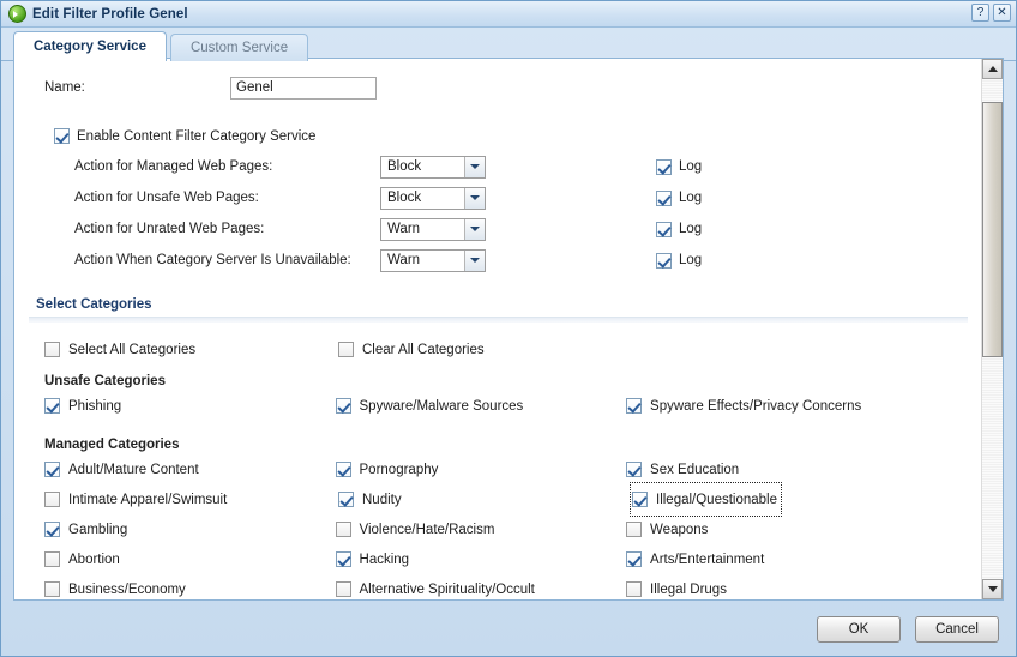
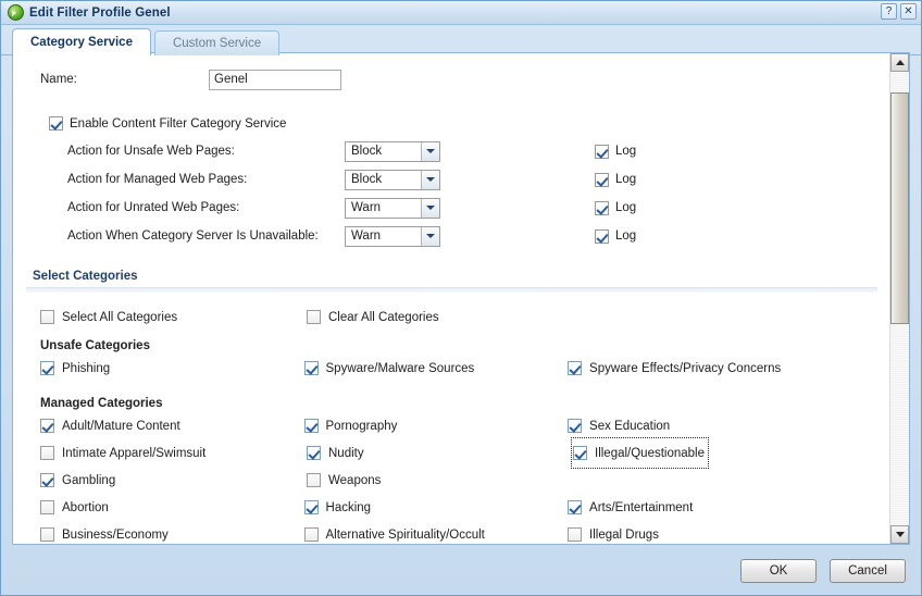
  Edit Filter Profile Genel
  ?
  ✕
  Category Service
  Custom Service
  Name:
  Genel
  Enable Content Filter Category Service
- Action for Managed Web Pages:
+ Action for Unsafe Web Pages:
  Block
  Log
- Action for Unsafe Web Pages:
+ Action for Managed Web Pages:
  Block
  Log
  Action for Unrated Web Pages:
  Warn
  Log
  Action When Category Server Is Unavailable:
  Warn
  Log
  Select Categories
  Select All Categories
  Clear All Categories
  Unsafe Categories
  Phishing
  Spyware/Malware Sources
  Spyware Effects/Privacy Concerns
  Managed Categories
  Adult/Mature Content
  Pornography
  Sex Education
  Intimate Apparel/Swimsuit
  Nudity
  Illegal/Questionable
  Gambling
- Violence/Hate/Racism
  Weapons
  Abortion
  Hacking
  Arts/Entertainment
  Business/Economy
  Alternative Spirituality/Occult
  Illegal Drugs
  OK
  Cancel
